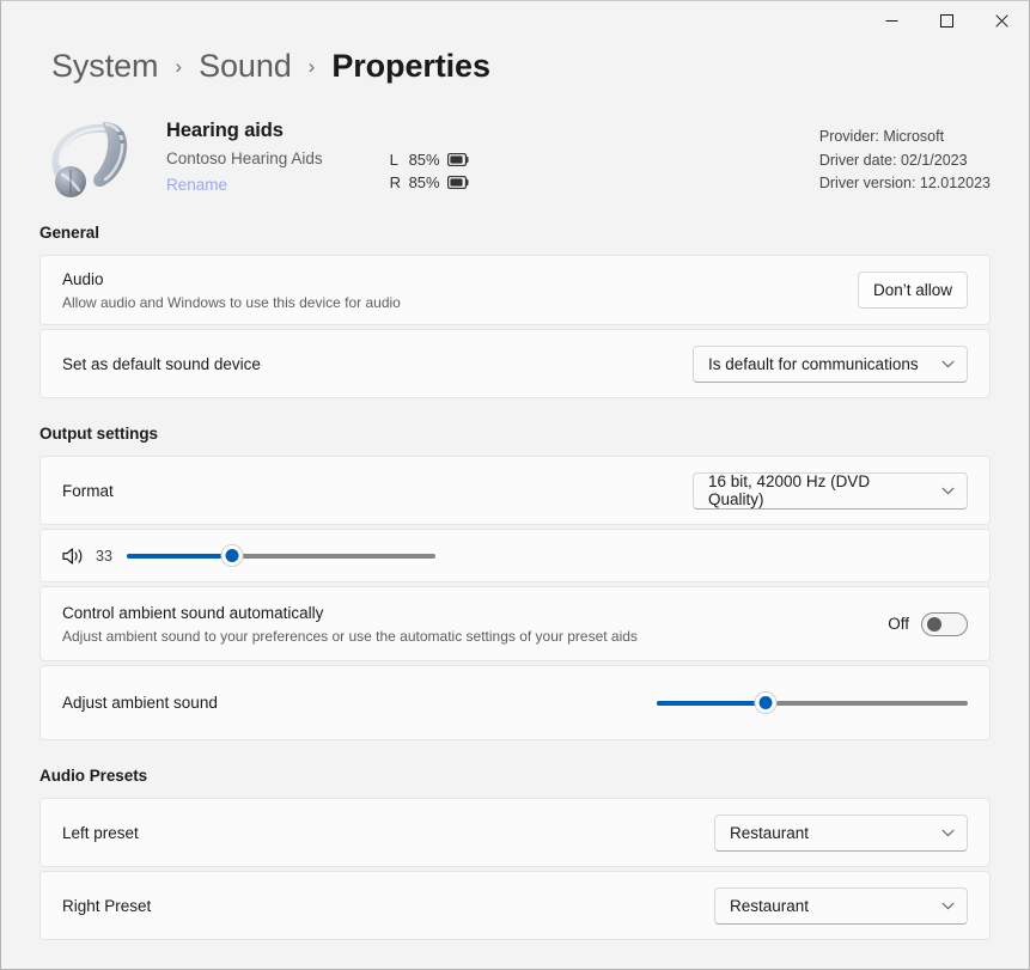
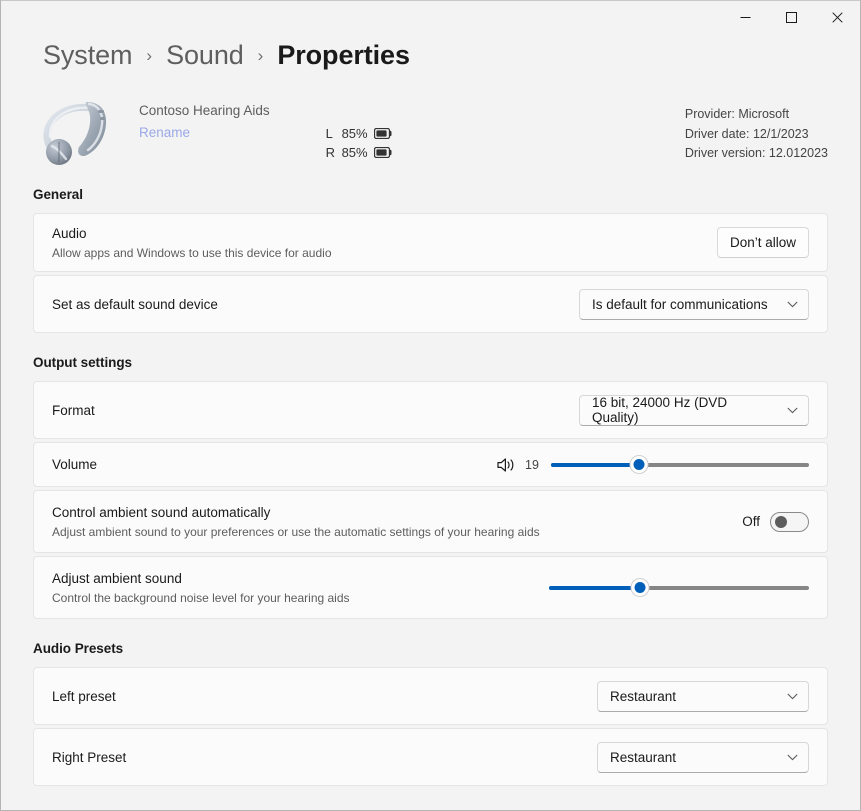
  System
  ›
  Sound
  ›
  Properties
- Hearing aids
  Contoso Hearing Aids
  Rename
  L
  85%
  R
  85%
  Provider: Microsoft
- Driver date: 02/1/2023
+ Driver date: 12/1/2023
  Driver version: 12.012023
  General
  Audio
- Allow audio and Windows to use this device for audio
+ Allow apps and Windows to use this device for audio
  Don’t allow
  Set as default sound device
  Is default for communications
  Output settings
  Format
- 16 bit, 42000 Hz (DVD Quality)
+ 16 bit, 24000 Hz (DVD Quality)
+ Volume
- 33
+ 19
  Control ambient sound automatically
- Adjust ambient sound to your preferences or use the automatic settings of your preset aids
+ Adjust ambient sound to your preferences or use the automatic settings of your hearing aids
  Off
  Adjust ambient sound
+ Control the background noise level for your hearing aids
  Audio Presets
  Left preset
  Restaurant
  Right Preset
  Restaurant
